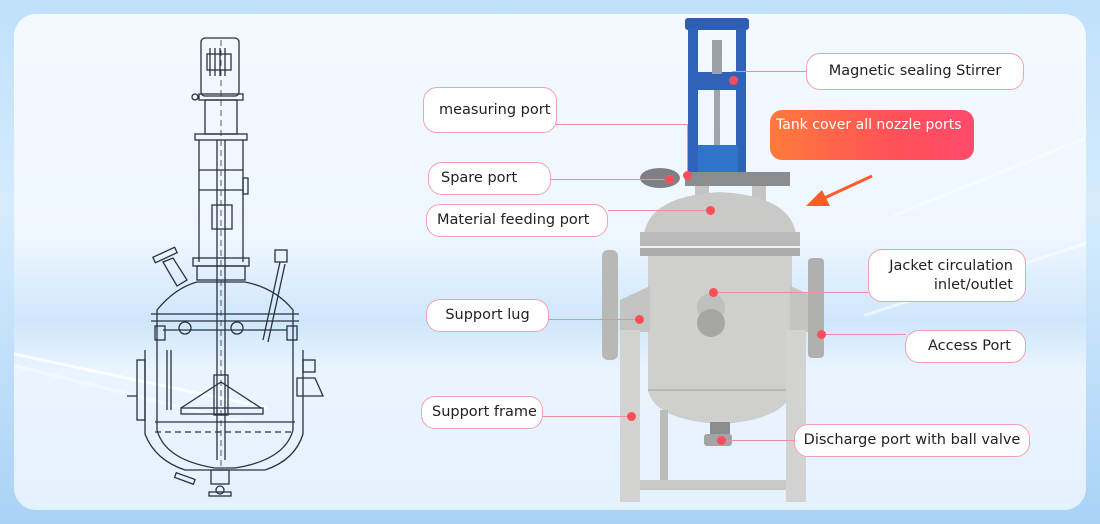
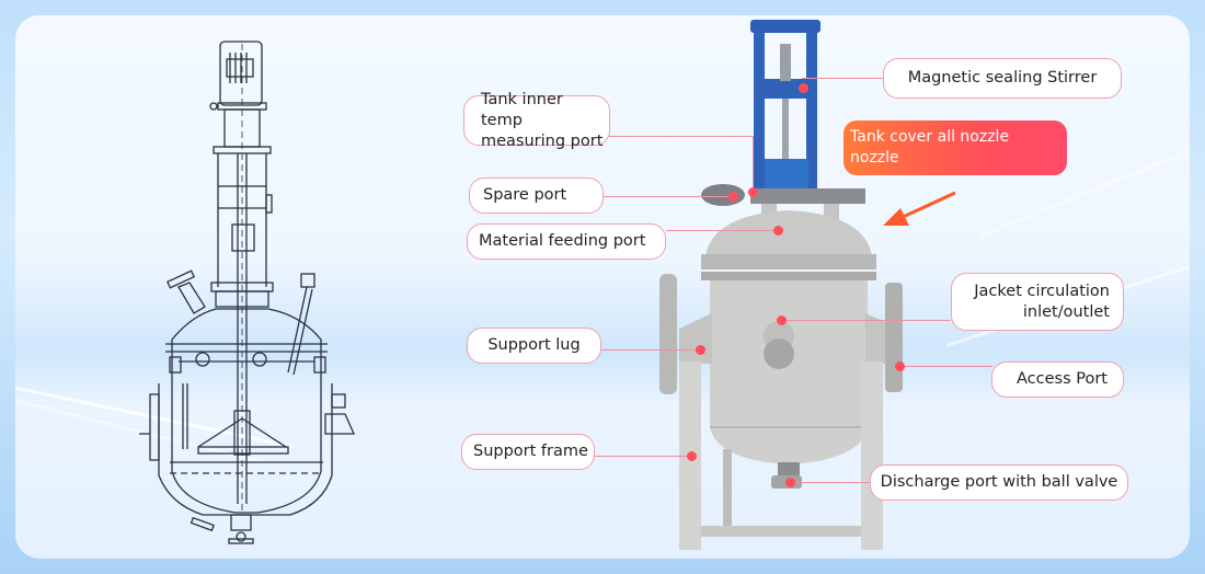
  Magnetic sealing Stirrer
+ Tank inner temp
  measuring port
  Spare port
  Material feeding port
  Jacket circulation
  inlet/outlet
  Access Port
  Support lug
  Support frame
  Discharge port with ball valve
- Tank cover all nozzle ports
+ Tank cover all nozzle nozzle
